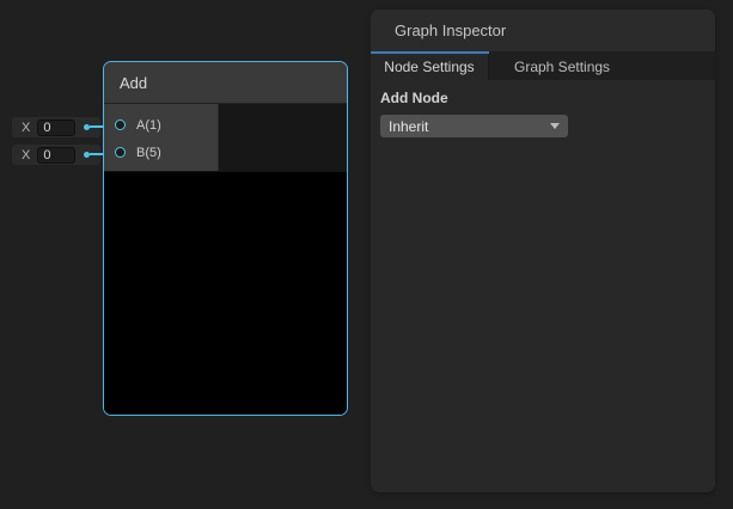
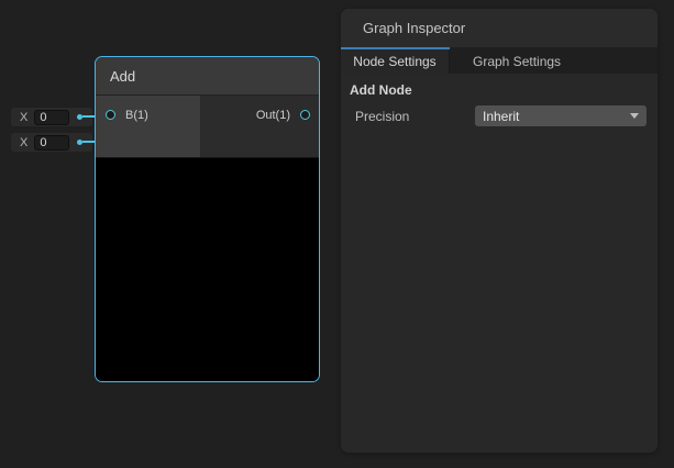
  X
  0
  X
  0
  Add
- A(1)
- B(5)
+ B(1)
+ Out(1)
  Graph Inspector
  Node Settings
  Graph Settings
  Add Node
+ Precision
  Inherit
